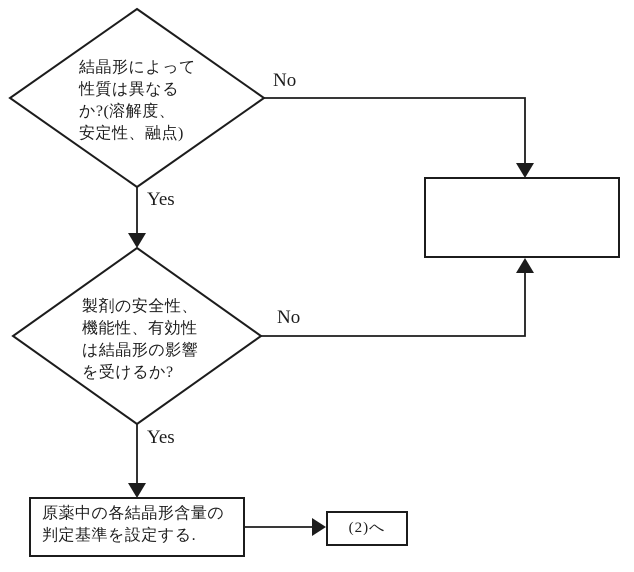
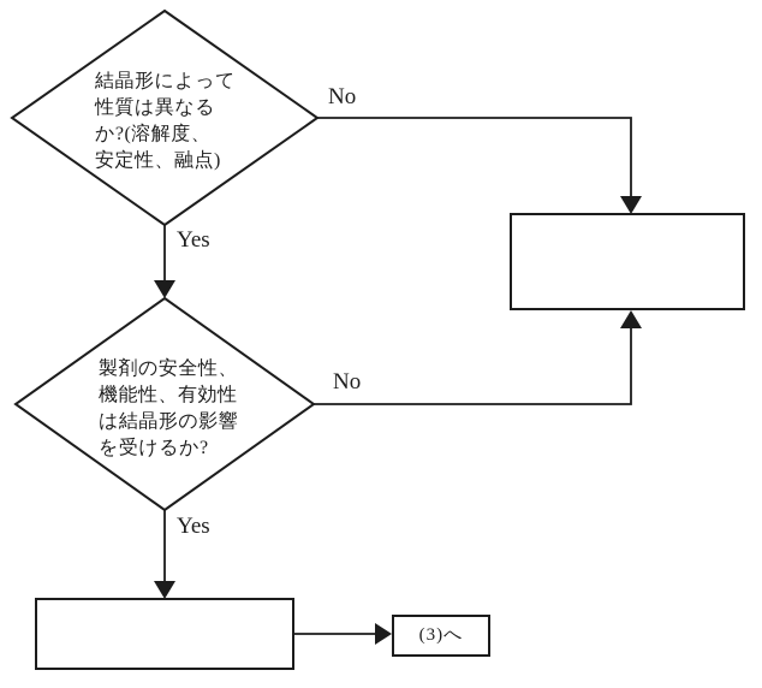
  結晶形によって
  性質は異なる
  か?(溶解度、
  安定性、融点)
  製剤の安全性、
  機能性、有効性
  は結晶形の影響
  を受けるか?
- 原薬中の各結晶形含量の
- 判定基準を設定する.
- (2)へ
+ (3)へ
  No
  Yes
  No
  Yes
